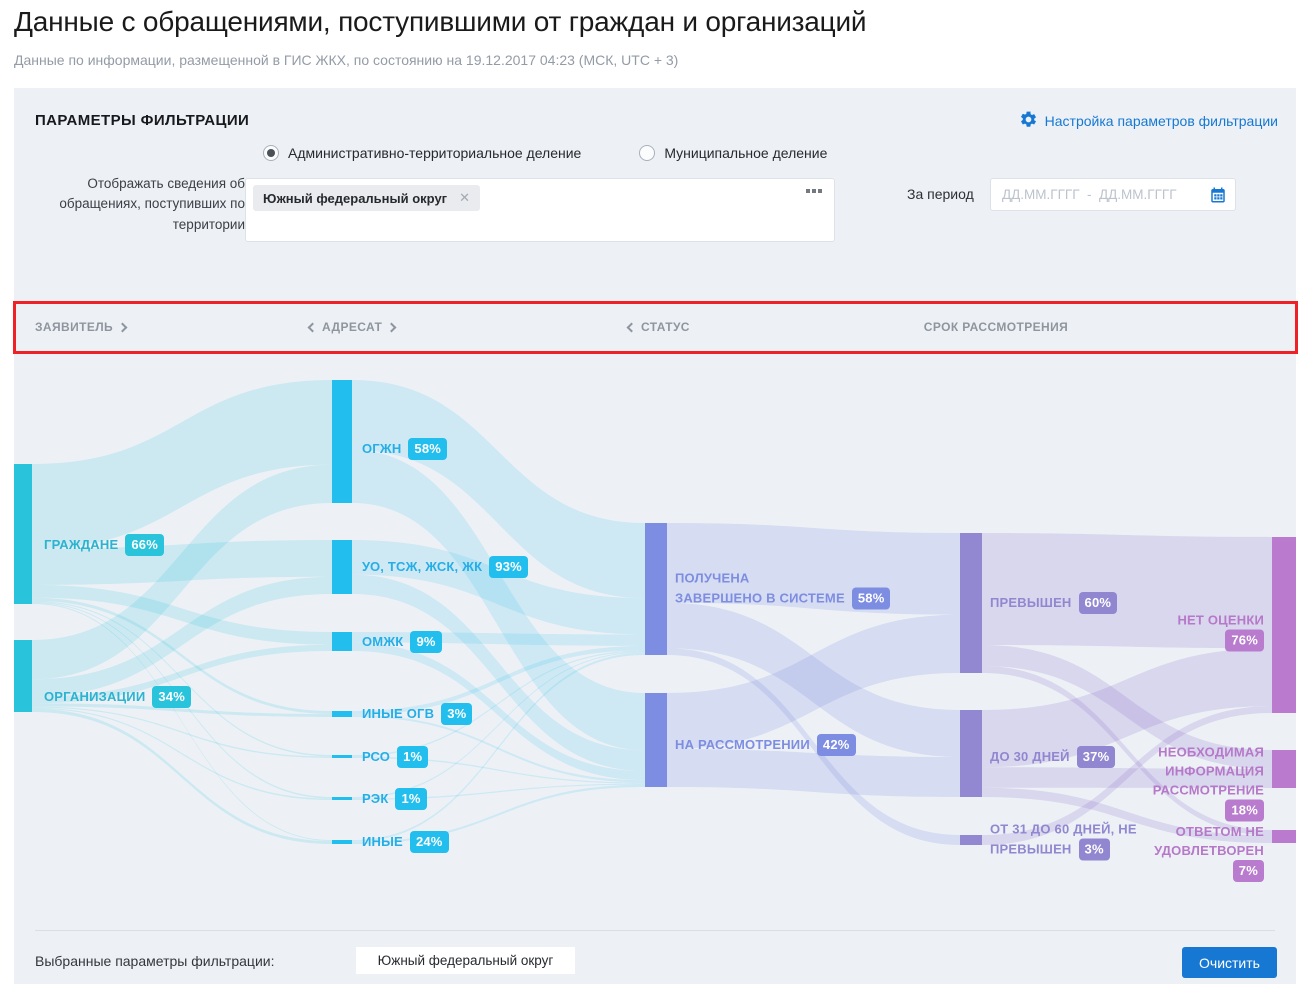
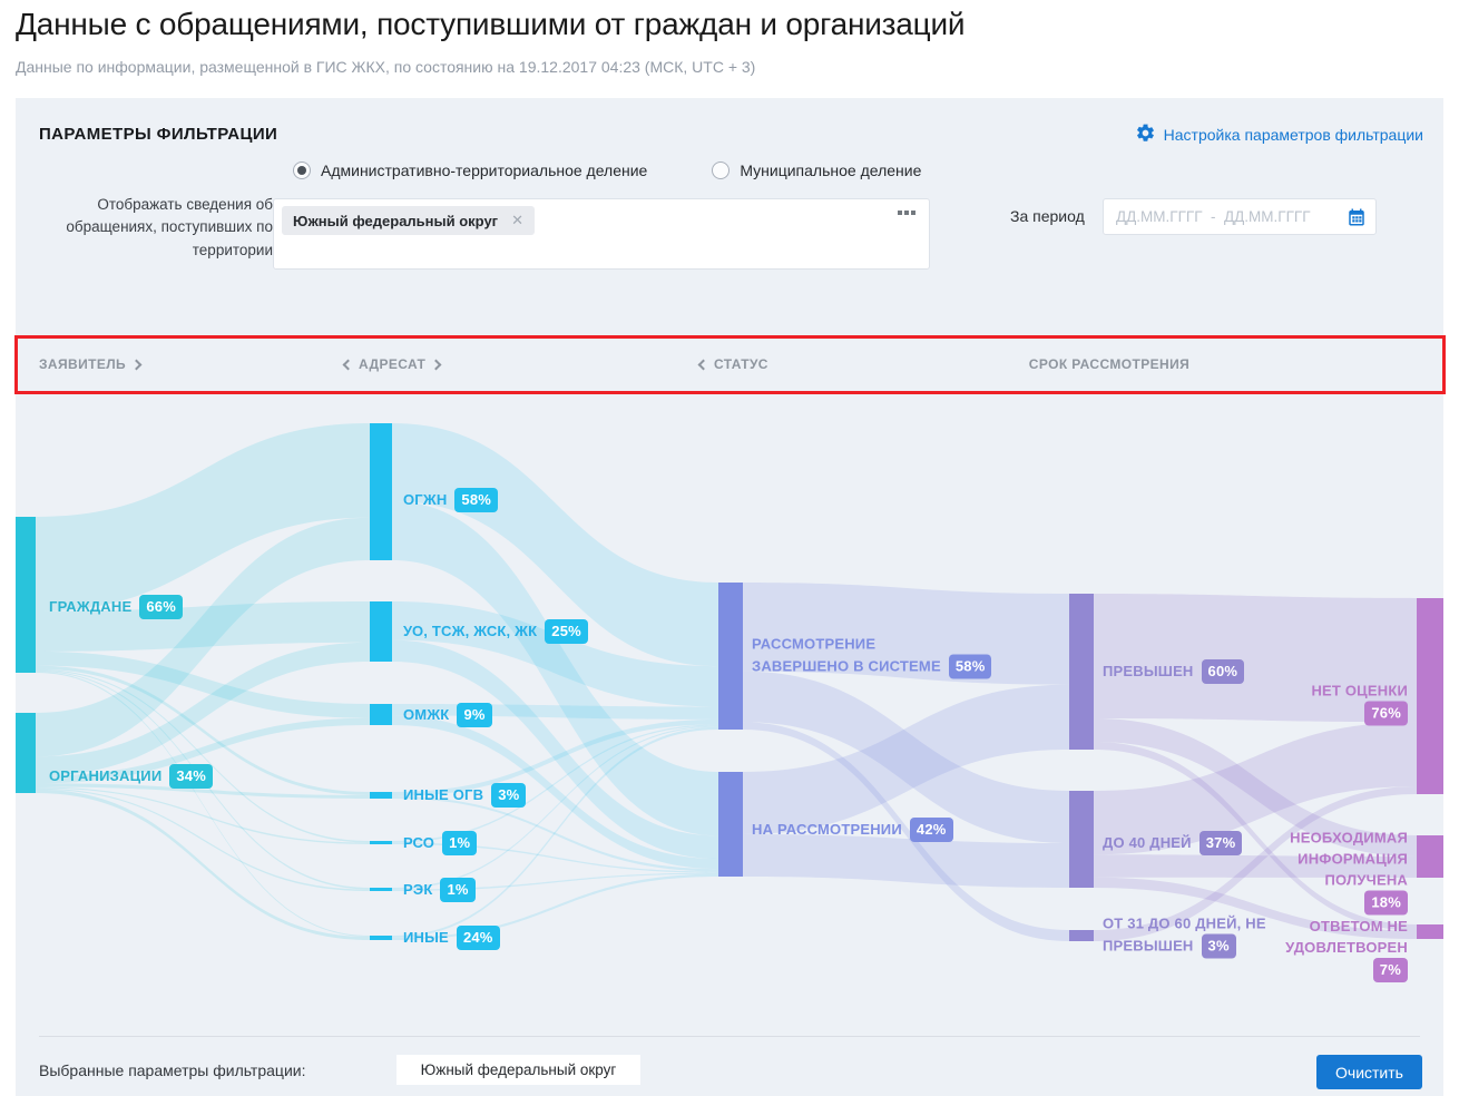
  Данные с обращениями, поступившими от граждан и организаций
  Данные по информации, размещенной в ГИС ЖКХ, по состоянию на 19.12.2017 04:23 (МСК, UTC + 3)
  ПАРАМЕТРЫ ФИЛЬТРАЦИИ
  Настройка параметров фильтрации
  Административно-территориальное деление
  Муниципальное деление
  Отображать сведения об обращениях, поступивших по территории
  Южный федеральный округ
  ✕
  За период
  ДД.ММ.ГГГГ - ДД.ММ.ГГГГ
  ЗАЯВИТЕЛЬ
  АДРЕСАТ
  СТАТУС
  СРОК РАССМОТРЕНИЯ
  ГРАЖДАНЕ 66%
  ОРГАНИЗАЦИИ 34%
  ОГЖН 58%
- УО, ТСЖ, ЖСК, ЖК 93%
+ УО, ТСЖ, ЖСК, ЖК 25%
  ОМЖК 9%
  ИНЫЕ ОГВ 3%
  РСО 1%
  РЭК 1%
  ИНЫЕ 24%
- ПОЛУЧЕНА
+ РАССМОТРЕНИЕ
  ЗАВЕРШЕНО В СИСТЕМЕ 58%
  НА РАССМОТРЕНИИ 42%
  ПРЕВЫШЕН 60%
- ДО 30 ДНЕЙ 37%
+ ДО 40 ДНЕЙ 37%
  ОТ 31 ДО 60 ДНЕЙ, НЕ
  ПРЕВЫШЕН 3%
  НЕТ ОЦЕНКИ
  76%
  НЕОБХОДИМАЯ
  ИНФОРМАЦИЯ
- РАССМОТРЕНИЕ
+ ПОЛУЧЕНА
  18%
  ОТВЕТОМ НЕ
  УДОВЛЕТВОРЕН
  7%
  Выбранные параметры фильтрации:
  Южный федеральный округ
  Очистить
